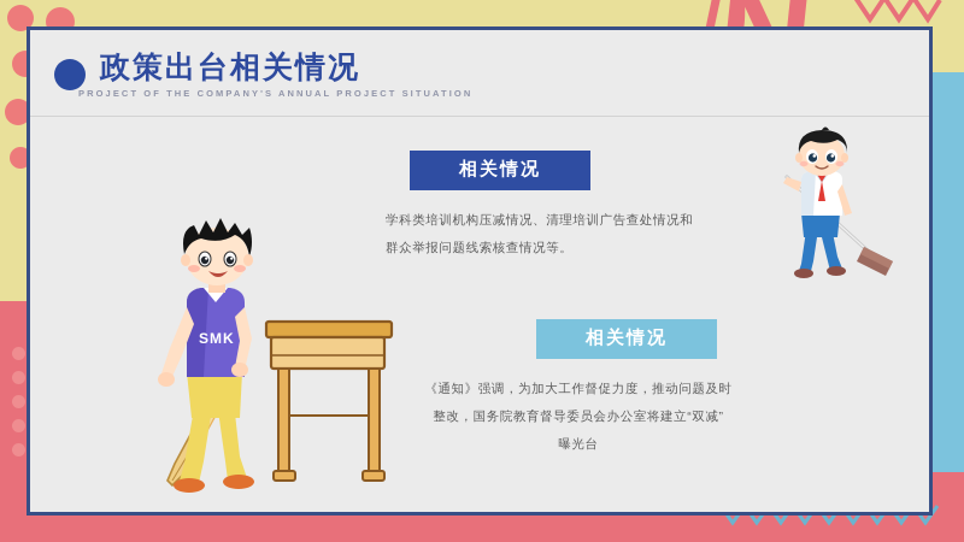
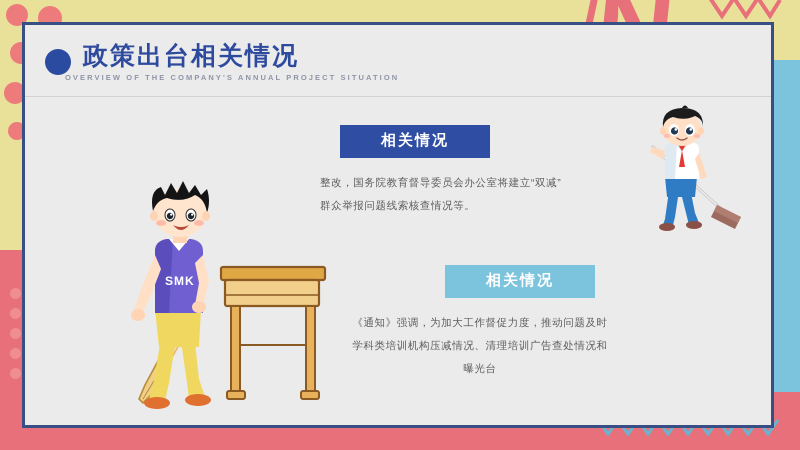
  政策出台相关情况
- PROJECT OF THE COMPANY'S ANNUAL PROJECT SITUATION
+ OVERVIEW OF THE COMPANY'S ANNUAL PROJECT SITUATION
  相关情况
- 学科类培训机构压减情况、清理培训广告查处情况和
+ 整改，国务院教育督导委员会办公室将建立“双减”
  群众举报问题线索核查情况等。
  相关情况
  《通知》强调，为加大工作督促力度，推动问题及时
- 整改，国务院教育督导委员会办公室将建立“双减”
+ 学科类培训机构压减情况、清理培训广告查处情况和
  曝光台
  SMK
